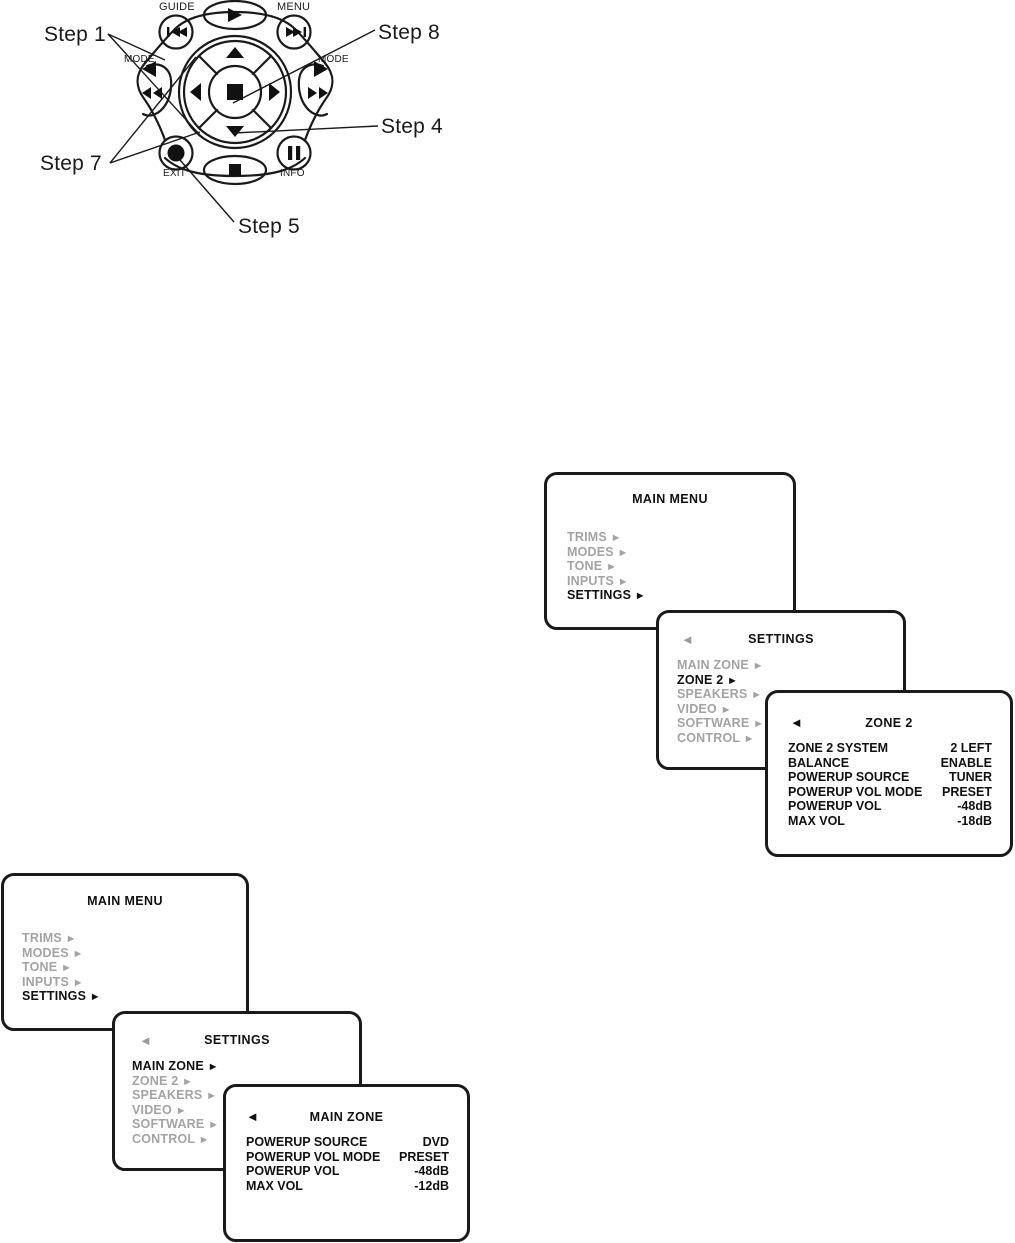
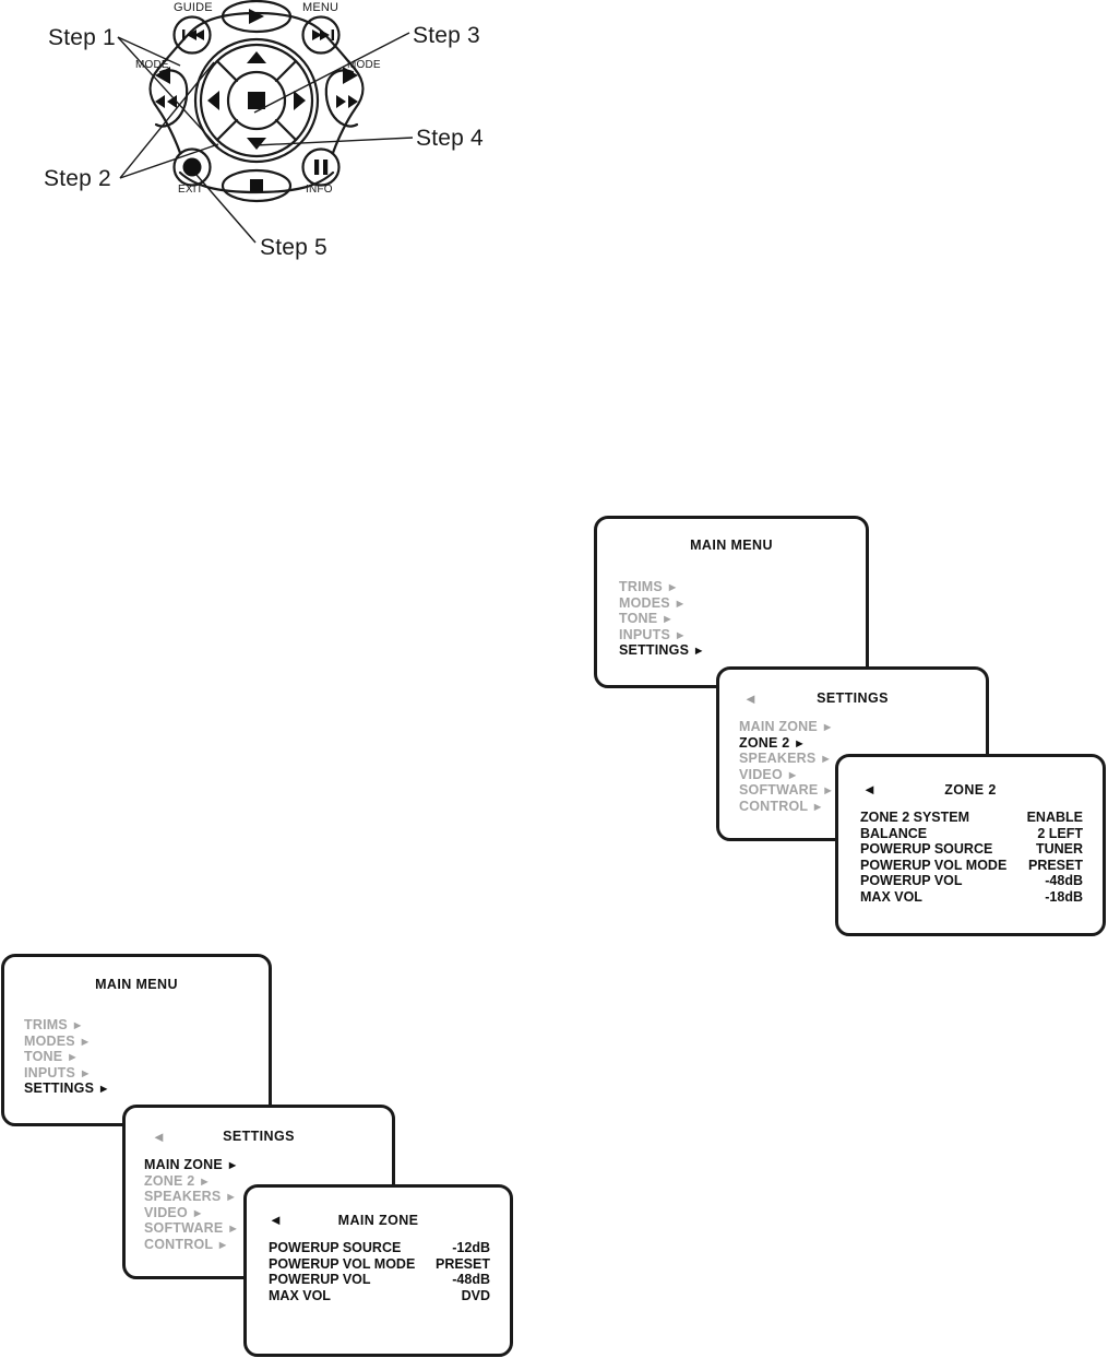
  Step 1
- Step 7
+ Step 2
- Step 8
+ Step 3
  Step 4
  Step 5
  GUIDE
  MENU
  MODE
  MODE
  EXIT
  INFO
  MAIN MENU
  TRIMS ►
  MODES ►
  TONE ►
  INPUTS ►
  SETTINGS ►
  ◄
  SETTINGS
  MAIN ZONE ►
  ZONE 2 ►
  SPEAKERS ►
  VIDEO ►
  SOFTWARE ►
  CONTROL ►
  ◄
  ZONE 2
  ZONE 2 SYSTEM
- 2 LEFT
+ ENABLE
  BALANCE
- ENABLE
+ 2 LEFT
  POWERUP SOURCE
  TUNER
  POWERUP VOL MODE
  PRESET
  POWERUP VOL
  -48dB
  MAX VOL
  -18dB
  MAIN MENU
  TRIMS ►
  MODES ►
  TONE ►
  INPUTS ►
  SETTINGS ►
  ◄
  SETTINGS
  MAIN ZONE ►
  ZONE 2 ►
  SPEAKERS ►
  VIDEO ►
  SOFTWARE ►
  CONTROL ►
  ◄
  MAIN ZONE
  POWERUP SOURCE
- DVD
+ -12dB
  POWERUP VOL MODE
  PRESET
  POWERUP VOL
  -48dB
  MAX VOL
- -12dB
+ DVD
